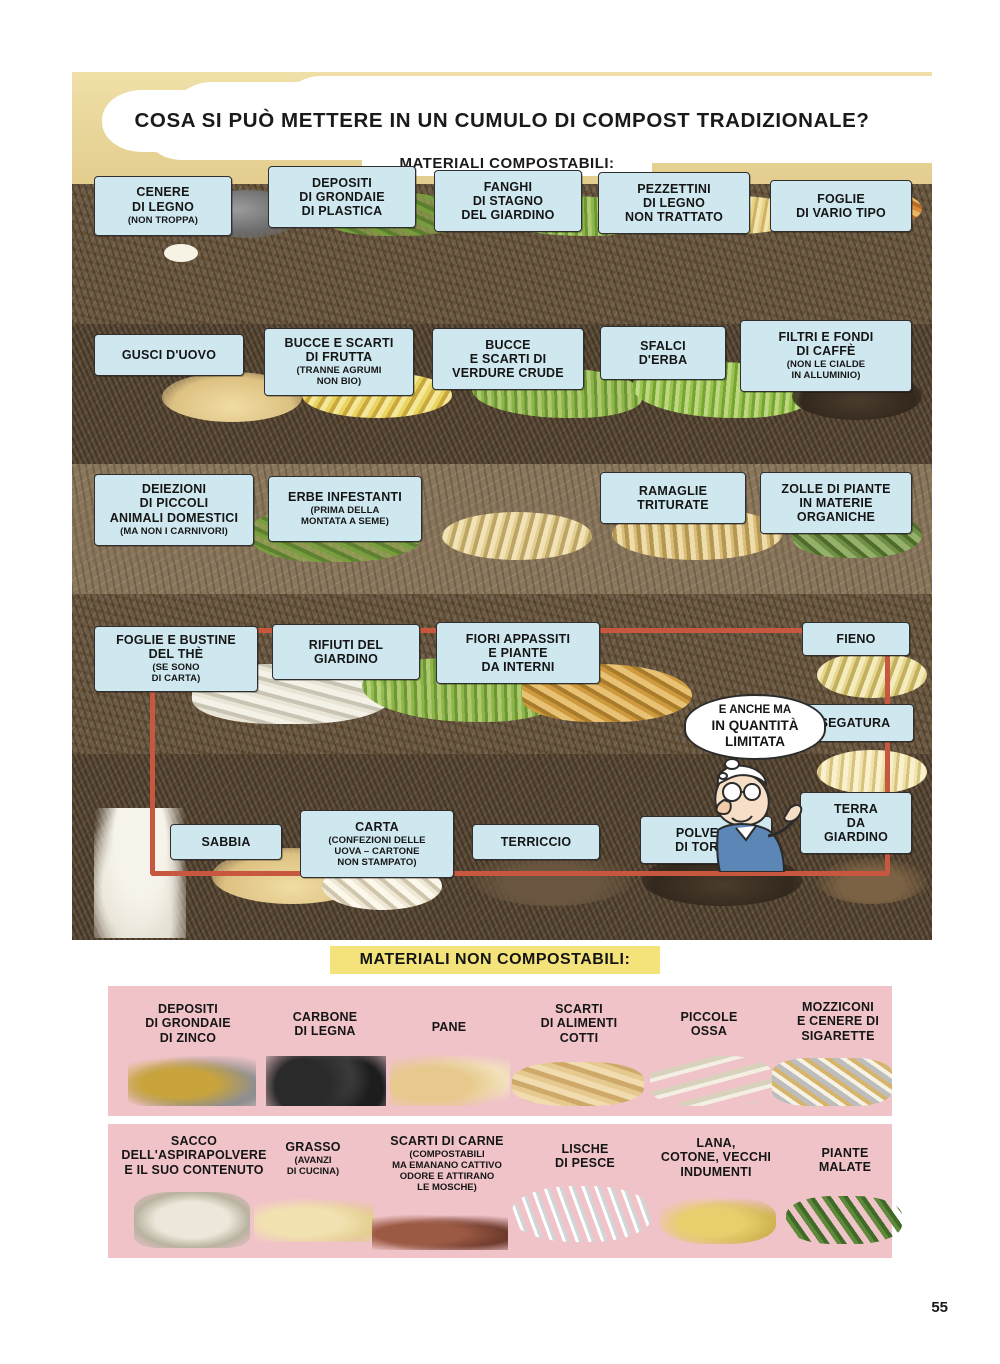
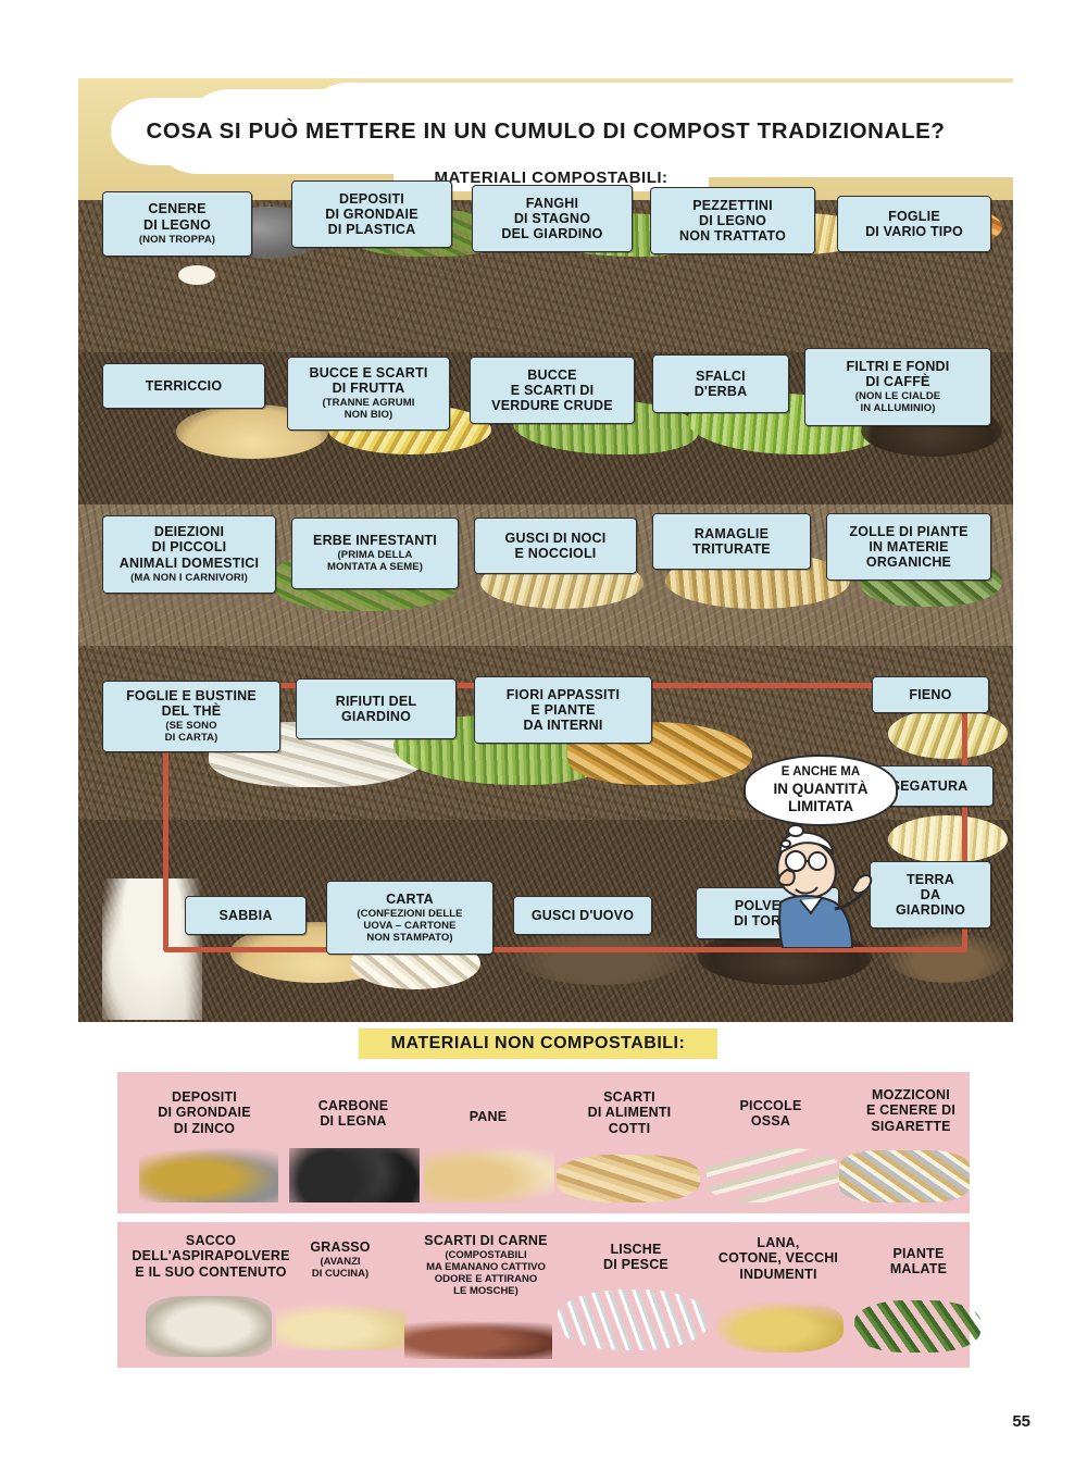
  COSA SI PUÒ METTERE IN UN CUMULO DI COMPOST TRADIZIONALE?
  MATERIALI COMPOSTABILI:
  CENERE
  DI LEGNO
  (NON TROPPA)
  DEPOSITI
  DI GRONDAIE
  DI PLASTICA
  FANGHI
  DI STAGNO
  DEL GIARDINO
  PEZZETTINI
  DI LEGNO
  NON TRATTATO
  FOGLIE
  DI VARIO TIPO
- GUSCI D'UOVO
+ TERRICCIO
  BUCCE E SCARTI
  DI FRUTTA
  (TRANNE AGRUMI
  NON BIO)
  BUCCE
  E SCARTI DI
  VERDURE CRUDE
  SFALCI
  D'ERBA
  FILTRI E FONDI
  DI CAFFÈ
  (NON LE CIALDE
  IN ALLUMINIO)
  DEIEZIONI
  DI PICCOLI
  ANIMALI DOMESTICI
  (MA NON I CARNIVORI)
  ERBE INFESTANTI
  (PRIMA DELLA
  MONTATA A SEME)
+ GUSCI DI NOCI
+ E NOCCIOLI
  RAMAGLIE
  TRITURATE
  ZOLLE DI PIANTE
  IN MATERIE
  ORGANICHE
  FOGLIE E BUSTINE
  DEL THÈ
  (SE SONO
  DI CARTA)
  RIFIUTI DEL
  GIARDINO
  FIORI APPASSITI
  E PIANTE
  DA INTERNI
  FIENO
  EGATURA
  TERRA
  DA
  GIARDINO
  SABBIA
  CARTA
  (CONFEZIONI DELLE
  UOVA – CARTONE
  NON STAMPATO)
- TERRICCIO
+ GUSCI D'UOVO
  POLVE
  DI TOR
  E ANCHE MA
  IN QUANTITÀ
  LIMITATA
  MATERIALI NON COMPOSTABILI:
  DEPOSITI
  DI GRONDAIE
  DI ZINCO
  CARBONE
  DI LEGNA
  PANE
  SCARTI
  DI ALIMENTI
  COTTI
  PICCOLE
  OSSA
  MOZZICONI
  E CENERE DI
  SIGARETTE
  SACCO
  DELL'ASPIRAPOLVERE
  E IL SUO CONTENUTO
  GRASSO
  (AVANZI
  DI CUCINA)
  SCARTI DI CARNE
  (COMPOSTABILI
  MA EMANANO CATTIVO
  ODORE E ATTIRANO
  LE MOSCHE)
  LISCHE
  DI PESCE
  LANA,
  COTONE, VECCHI
  INDUMENTI
  PIANTE
  MALATE
  55
